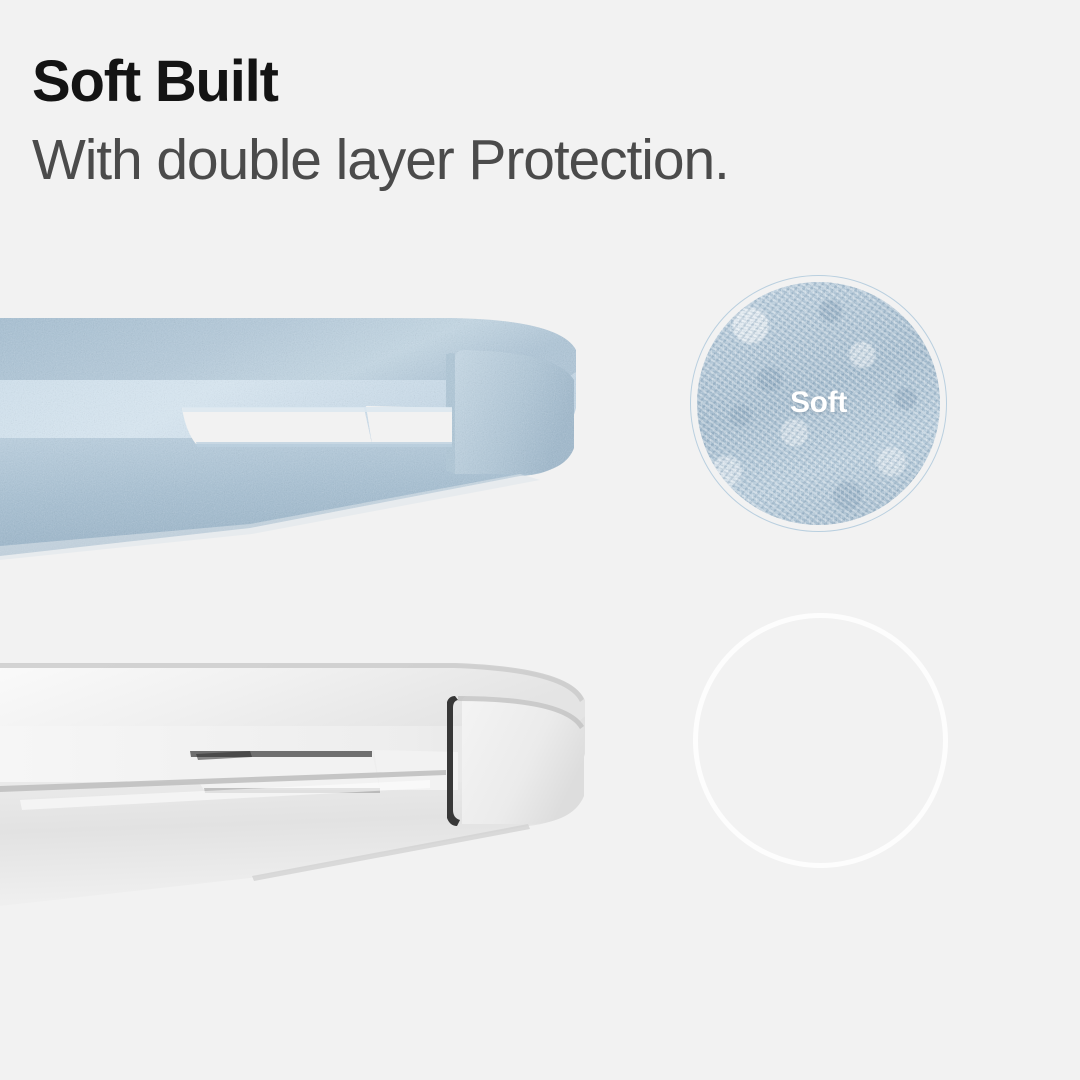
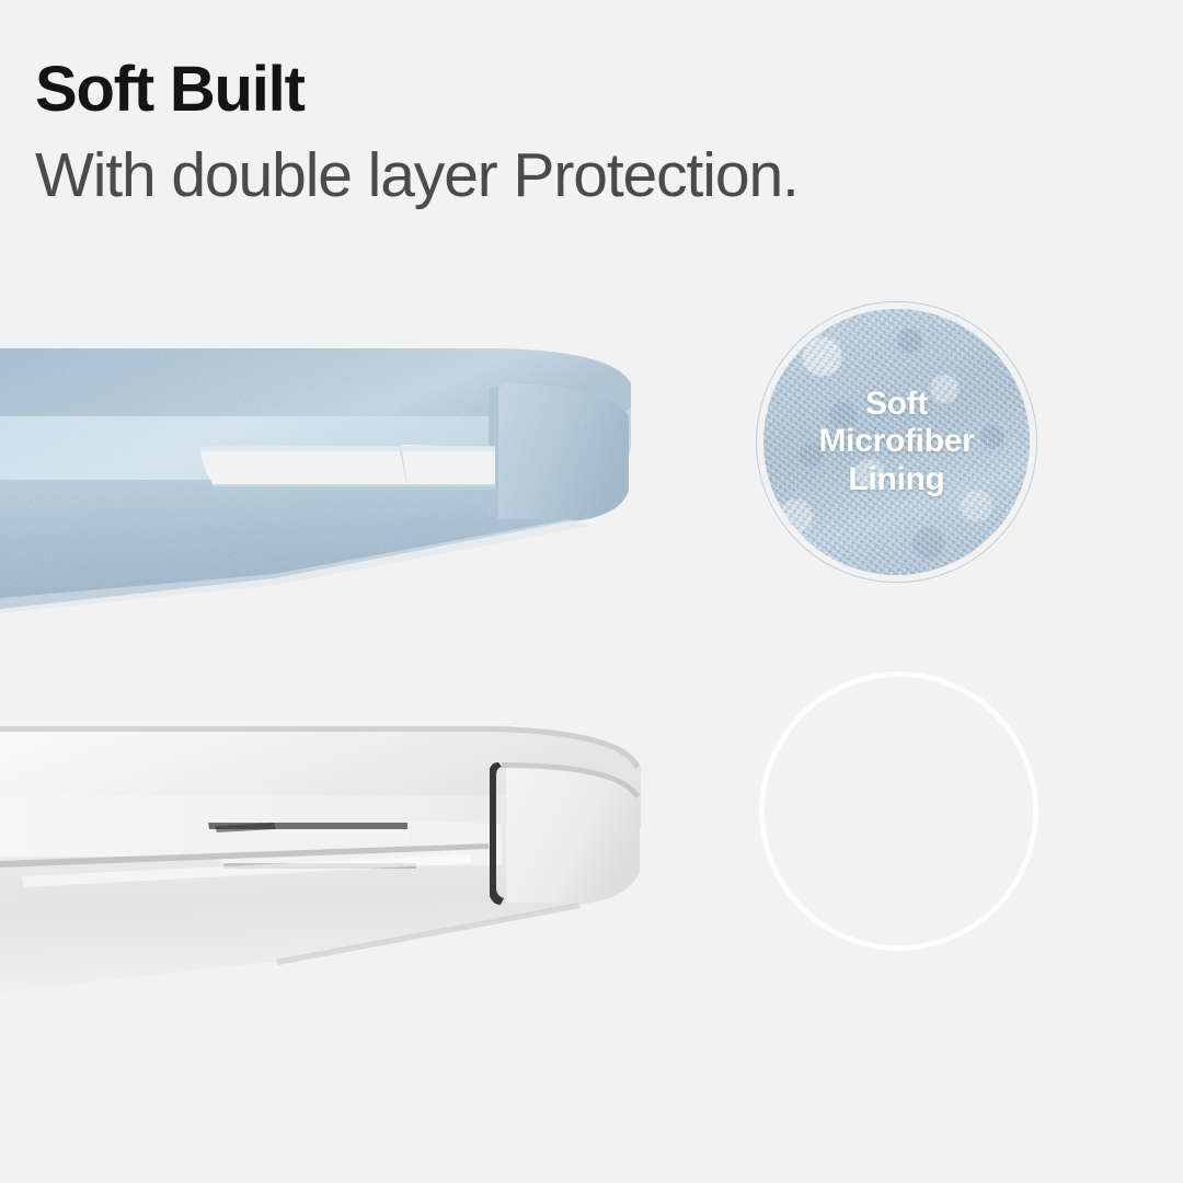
  Soft Built
  With double layer Protection.
  Soft
+ Microfiber
+ Lining
